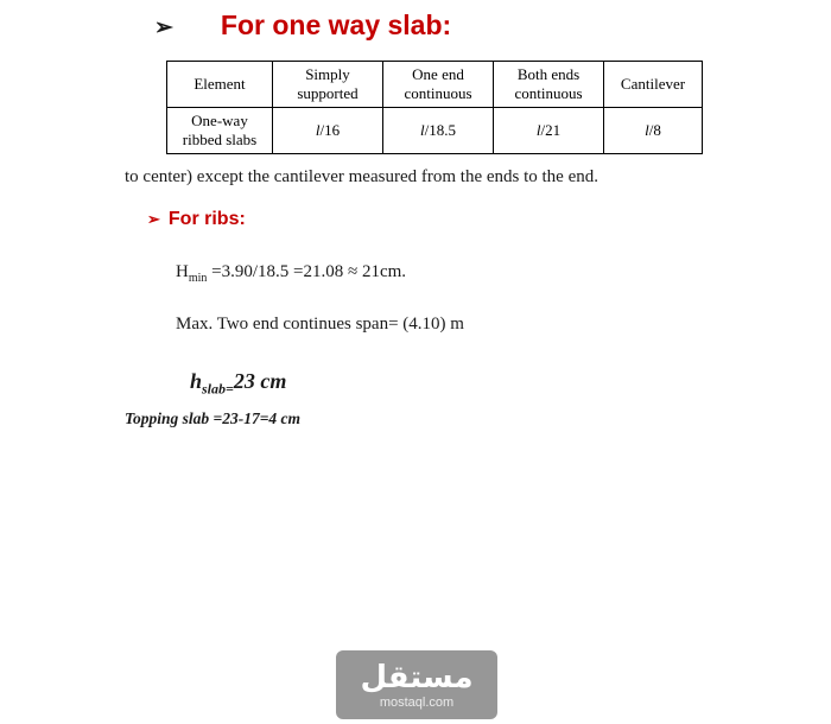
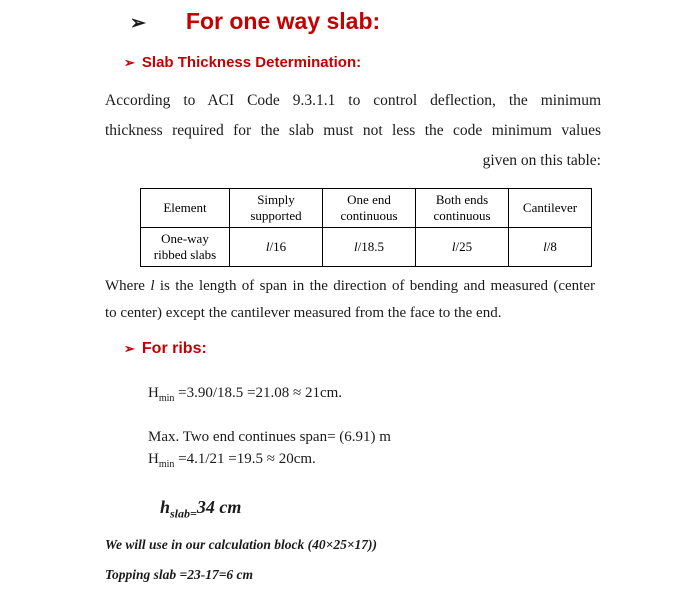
  ➢ For one way slab:
+ ➢ Slab Thickness Determination:
+ According to ACI Code 9.3.1.1 to control deflection, the minimum
+ thickness required for the slab must not less the code minimum values
+ given on this table:
  Element	Simply supported	One end continuous	Both ends continuous	Cantilever
- One-way ribbed slabs	l/16	l/18.5	l/21	l/8
+ One-way ribbed slabs	l/16	l/18.5	l/25	l/8
+ Where l is the length of span in the direction of bending and measured (center
- to center) except the cantilever measured from the ends to the end.
+ to center) except the cantilever measured from the face to the end.
  ➢ For ribs:
  Hmin =3.90/18.5 =21.08 ≈ 21cm.
- Max. Two end continues span= (4.10) m
+ Max. Two end continues span= (6.91) m
+ Hmin =4.1/21 =19.5 ≈ 20cm.
- hslab=23 cm
+ hslab=34 cm
+ We will use in our calculation block (40×25×17))
- Topping slab =23-17=4 cm
+ Topping slab =23-17=6 cm
- مستقل
- mostaql.com
